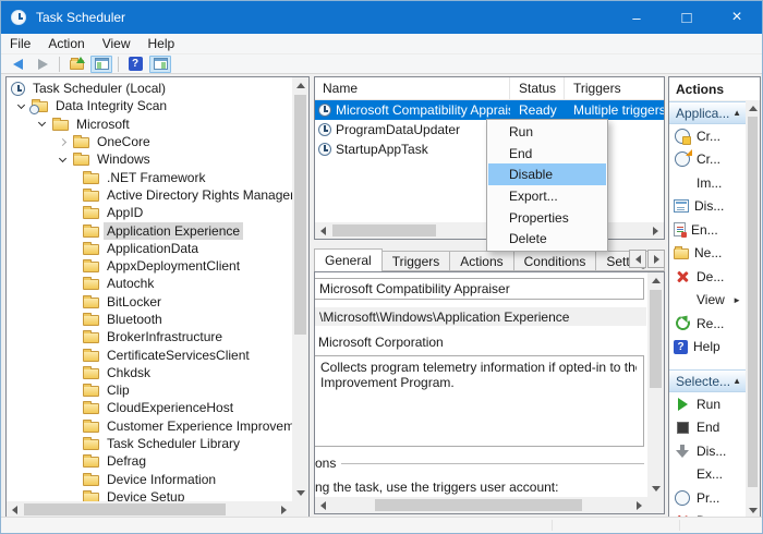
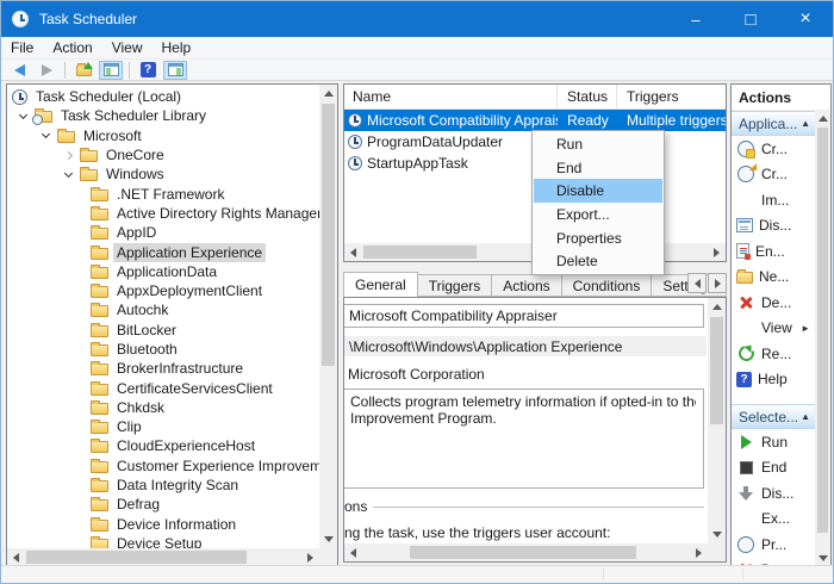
  Task Scheduler
  –
  □
  ×
  File
  Action
  View
  Help
  Task Scheduler (Local)
- Data Integrity Scan
+ Task Scheduler Library
  Microsoft
  OneCore
  Windows
  .NET Framework
  Active Directory Rights Manage
  AppID
  Application Experience
  ApplicationData
  AppxDeploymentClient
  Autochk
  BitLocker
  Bluetooth
  BrokerInfrastructure
  CertificateServicesClient
  Chkdsk
  Clip
  CloudExperienceHost
  Customer Experience Improvem
- Task Scheduler Library
+ Data Integrity Scan
  Defrag
  Device Information
  Device Setup
  Name
  Status
  Triggers
  Microsoft Compatibility Apprai
  Ready
  Multiple triggers
  ProgramDataUpdater
  StartupAppTask
  General
  Triggers
  Actions
  Conditions
  Microsoft Compatibility Appraiser
  \Microsoft\Windows\Application Experience
  Microsoft Corporation
  Collects program telemetry information if opted-in to th
  Improvement Program.
  ons
  ng the task, use the triggers user account:
  Actions
  Applica...
  ▲
  Cr...
  Cr...
  Im...
  Dis...
  En...
  Ne...
  De...
  View
  ►
  Re...
  Help
  Selecte...
  ▲
  Run
  End
  Dis...
  Ex...
  Pr...
  Run
  End
  Disable
  Export...
  Properties
  Delete
